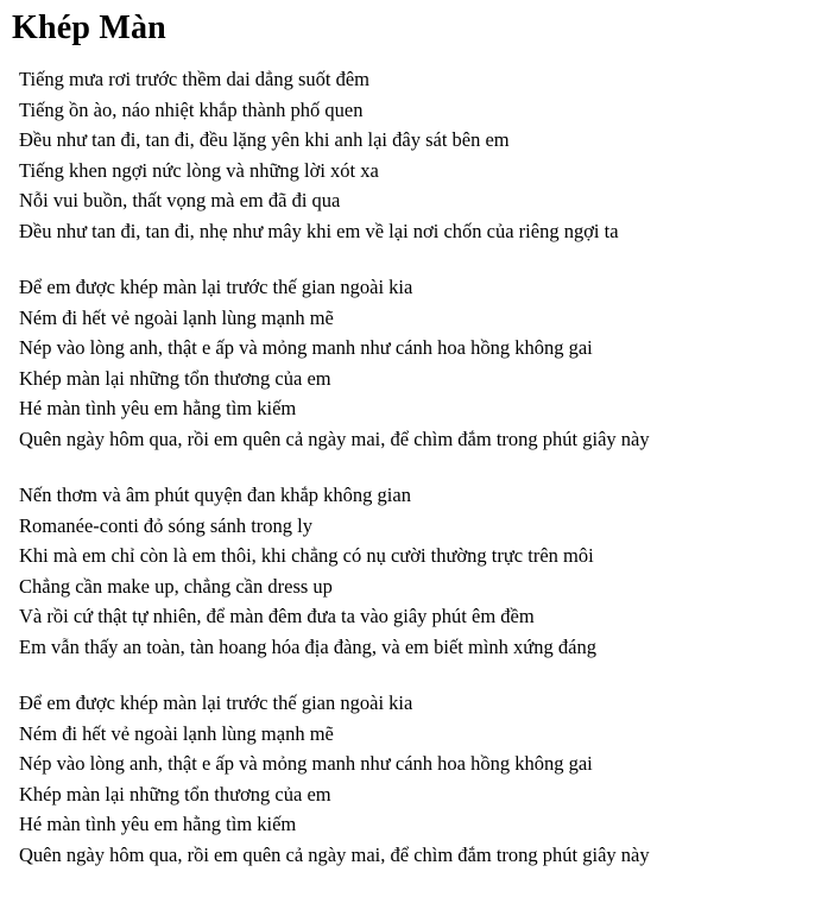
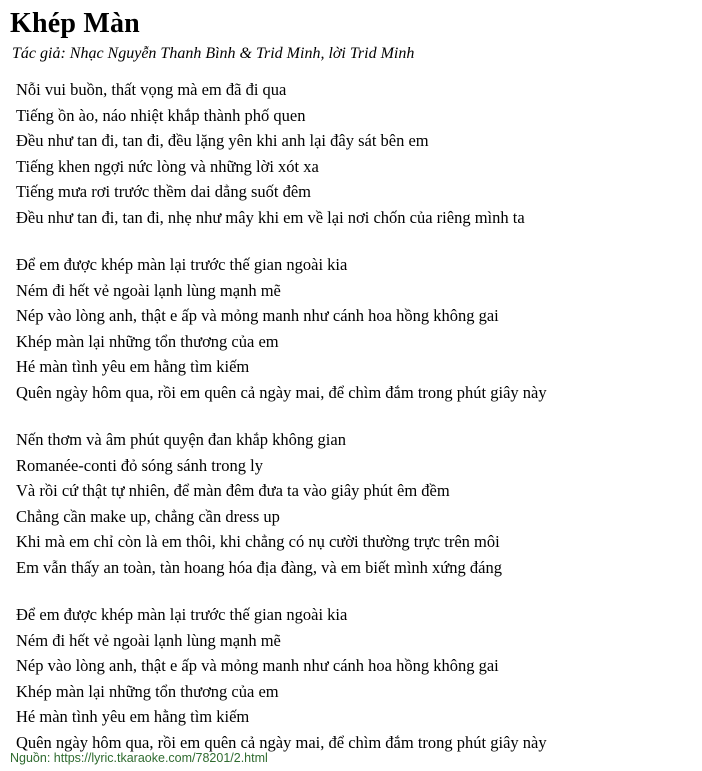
  Khép Màn
+ Tác giả: Nhạc Nguyễn Thanh Bình & Trid Minh, lời Trid Minh
- Tiếng mưa rơi trước thềm dai dẳng suốt đêm
+ Nỗi vui buồn, thất vọng mà em đã đi qua
  Tiếng ồn ào, náo nhiệt khắp thành phố quen
  Đều như tan đi, tan đi, đều lặng yên khi anh lại đây sát bên em
  Tiếng khen ngợi nức lòng và những lời xót xa
- Nỗi vui buồn, thất vọng mà em đã đi qua
+ Tiếng mưa rơi trước thềm dai dẳng suốt đêm
- Đều như tan đi, tan đi, nhẹ như mây khi em về lại nơi chốn của riêng ngợi ta
+ Đều như tan đi, tan đi, nhẹ như mây khi em về lại nơi chốn của riêng mình ta
  Để em được khép màn lại trước thế gian ngoài kia
  Ném đi hết vẻ ngoài lạnh lùng mạnh mẽ
  Nép vào lòng anh, thật e ấp và mỏng manh như cánh hoa hồng không gai
  Khép màn lại những tổn thương của em
  Hé màn tình yêu em hằng tìm kiếm
  Quên ngày hôm qua, rồi em quên cả ngày mai, để chìm đắm trong phút giây này
  Nến thơm và âm phút quyện đan khắp không gian
  Romanée-conti đỏ sóng sánh trong ly
- Khi mà em chỉ còn là em thôi, khi chẳng có nụ cười thường trực trên môi
+ Và rồi cứ thật tự nhiên, để màn đêm đưa ta vào giây phút êm đềm
  Chẳng cần make up, chẳng cần dress up
- Và rồi cứ thật tự nhiên, để màn đêm đưa ta vào giây phút êm đềm
+ Khi mà em chỉ còn là em thôi, khi chẳng có nụ cười thường trực trên môi
  Em vẫn thấy an toàn, tàn hoang hóa địa đàng, và em biết mình xứng đáng
  Để em được khép màn lại trước thế gian ngoài kia
  Ném đi hết vẻ ngoài lạnh lùng mạnh mẽ
  Nép vào lòng anh, thật e ấp và mỏng manh như cánh hoa hồng không gai
  Khép màn lại những tổn thương của em
  Hé màn tình yêu em hằng tìm kiếm
  Quên ngày hôm qua, rồi em quên cả ngày mai, để chìm đắm trong phút giây này
+ Nguồn: https://lyric.tkaraoke.com/78201/2.html
